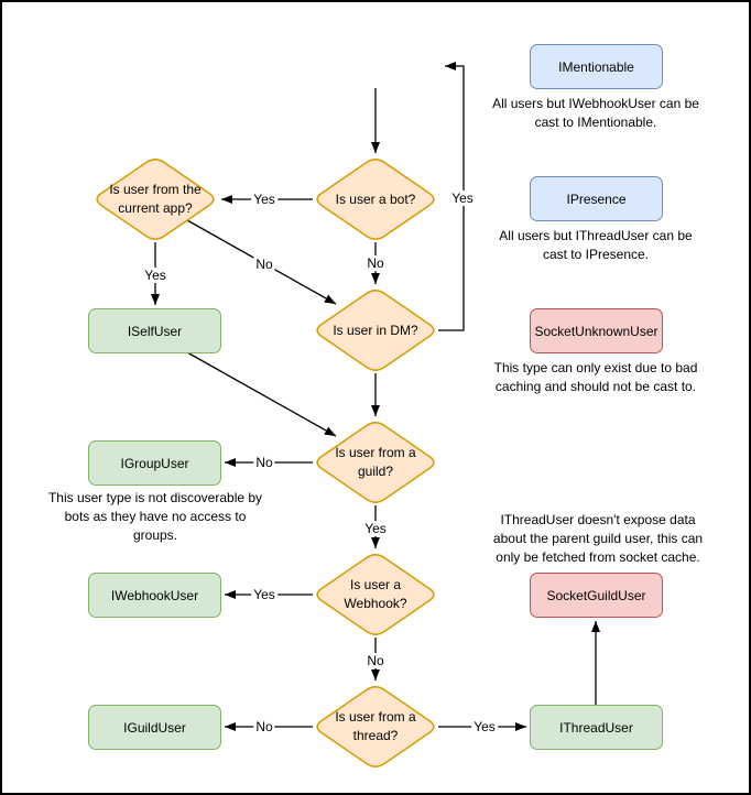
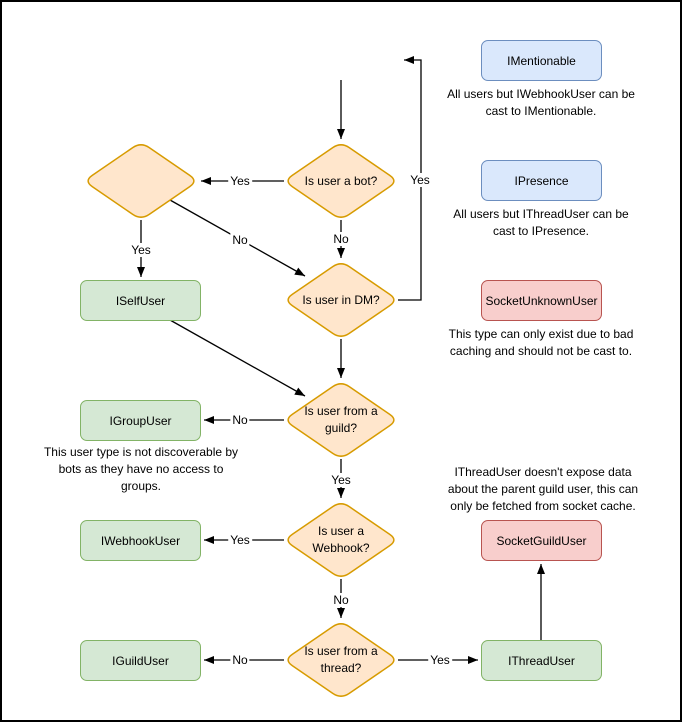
  IMentionable
  IPresence
  SocketUnknownUser
  ISelfUser
  IGroupUser
  IWebhookUser
  SocketGuildUser
  IGuildUser
  IThreadUser
  Is user a bot?
- Is user from the
- current app?
  Is user in DM?
  Is user from a
  guild?
  Is user a
  Webhook?
  Is user from a
  thread?
  Yes
  No
  Yes
  No
  Yes
  No
  Yes
  Yes
  No
  No
  Yes
  All users but IWebhookUser can be
  cast to IMentionable.
  All users but IThreadUser can be
  cast to IPresence.
  This type can only exist due to bad
  caching and should not be cast to.
  This user type is not discoverable by
  bots as they have no access to
  groups.
  IThreadUser doesn't expose data
  about the parent guild user, this can
  only be fetched from socket cache.
